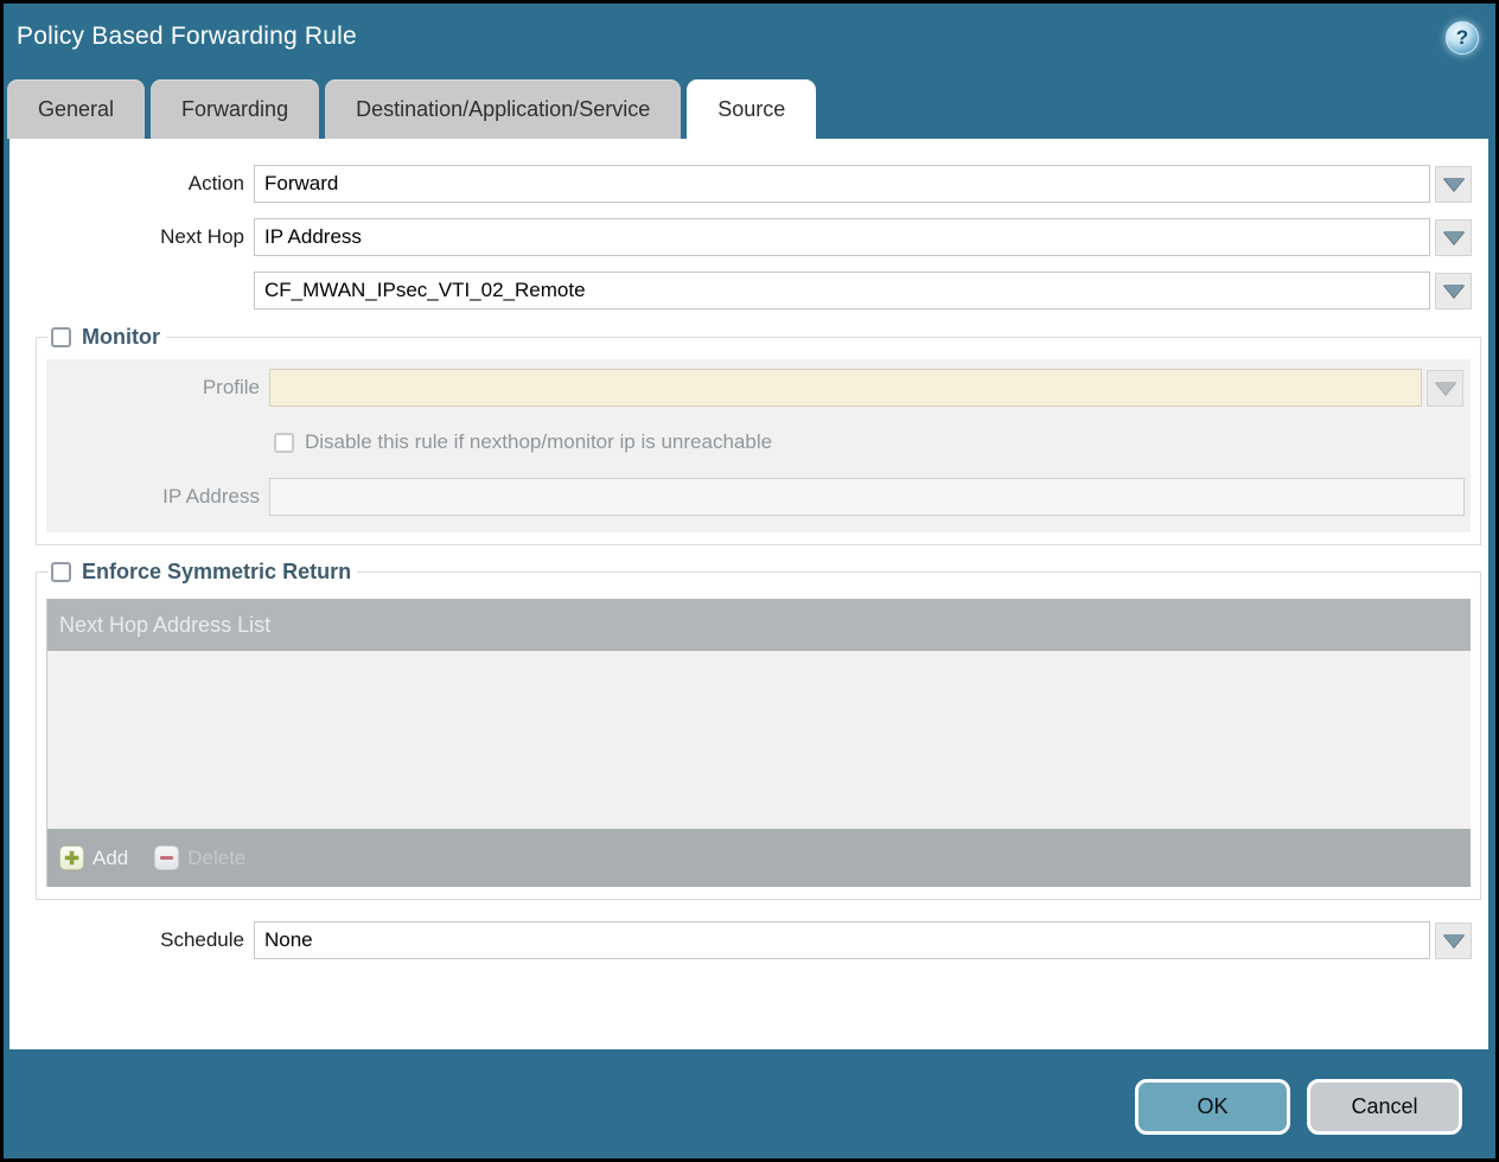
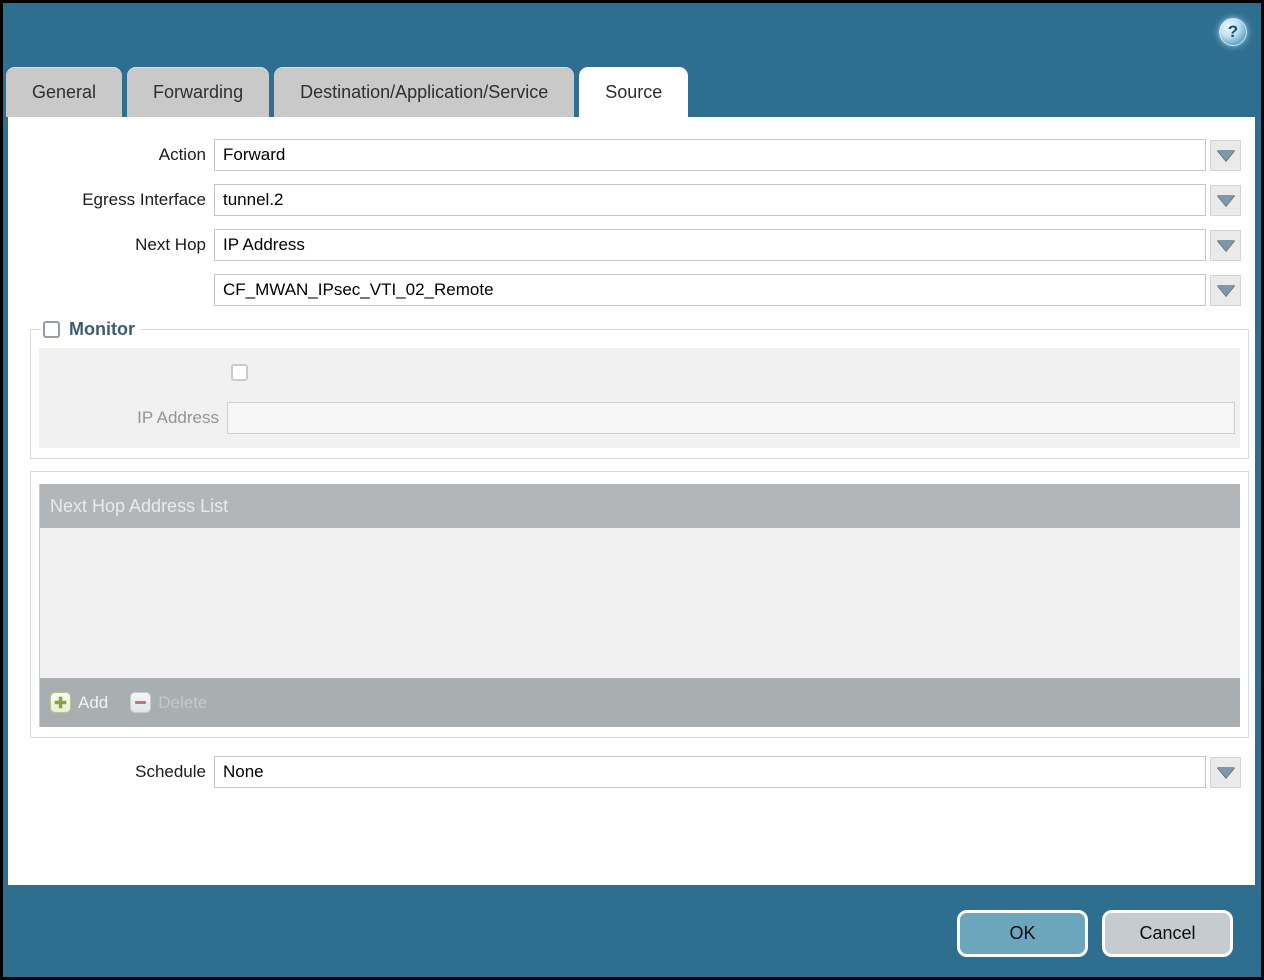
- Policy Based Forwarding Rule
  ?
  General
  Forwarding
  Destination/Application/Service
  Source
  Action
  Forward
+ Egress Interface
+ tunnel.2
  Next Hop
  IP Address
  CF_MWAN_IPsec_VTI_02_Remote
  Monitor
- Profile
- Disable this rule if nexthop/monitor ip is unreachable
  IP Address
- Enforce Symmetric Return
  Next Hop Address List
  ✚
  Add
  Delete
  Schedule
  None
  OK
  Cancel
